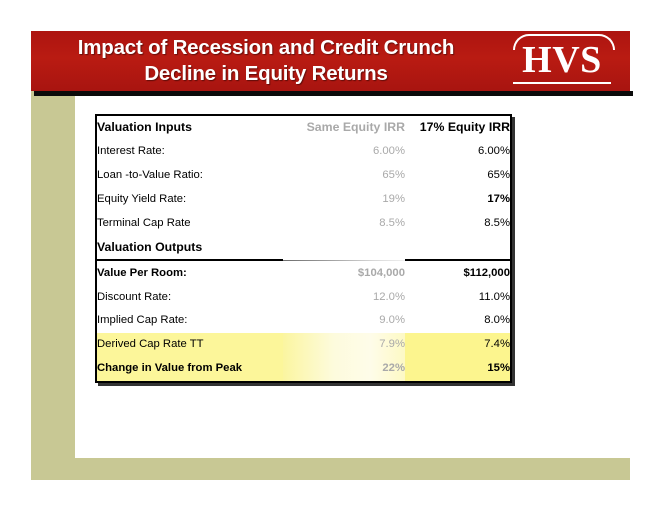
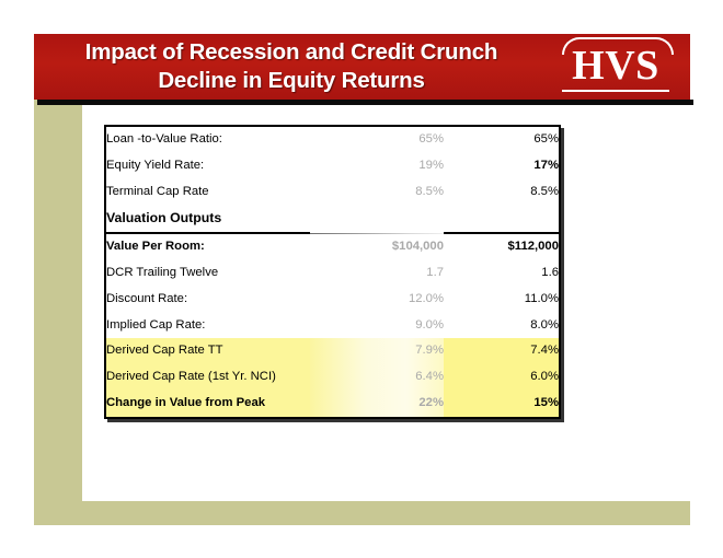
  Impact of Recession and Credit Crunch
  Decline in Equity Returns
  HVS
- Valuation Inputs	Same Equity IRR	17% Equity IRR
- Interest Rate:	6.00%	6.00%
  Loan -to-Value Ratio:	65%	65%
  Equity Yield Rate:	19%	17%
  Terminal Cap Rate	8.5%	8.5%
  Valuation Outputs
  Value Per Room:	$104,000	$112,000
+ DCR Trailing Twelve	1.7	1.6
  Discount Rate:	12.0%	11.0%
  Implied Cap Rate:	9.0%	8.0%
  Derived Cap Rate TT	7.9%	7.4%
+ Derived Cap Rate (1st Yr. NCI)	6.4%	6.0%
  Change in Value from Peak	22%	15%
